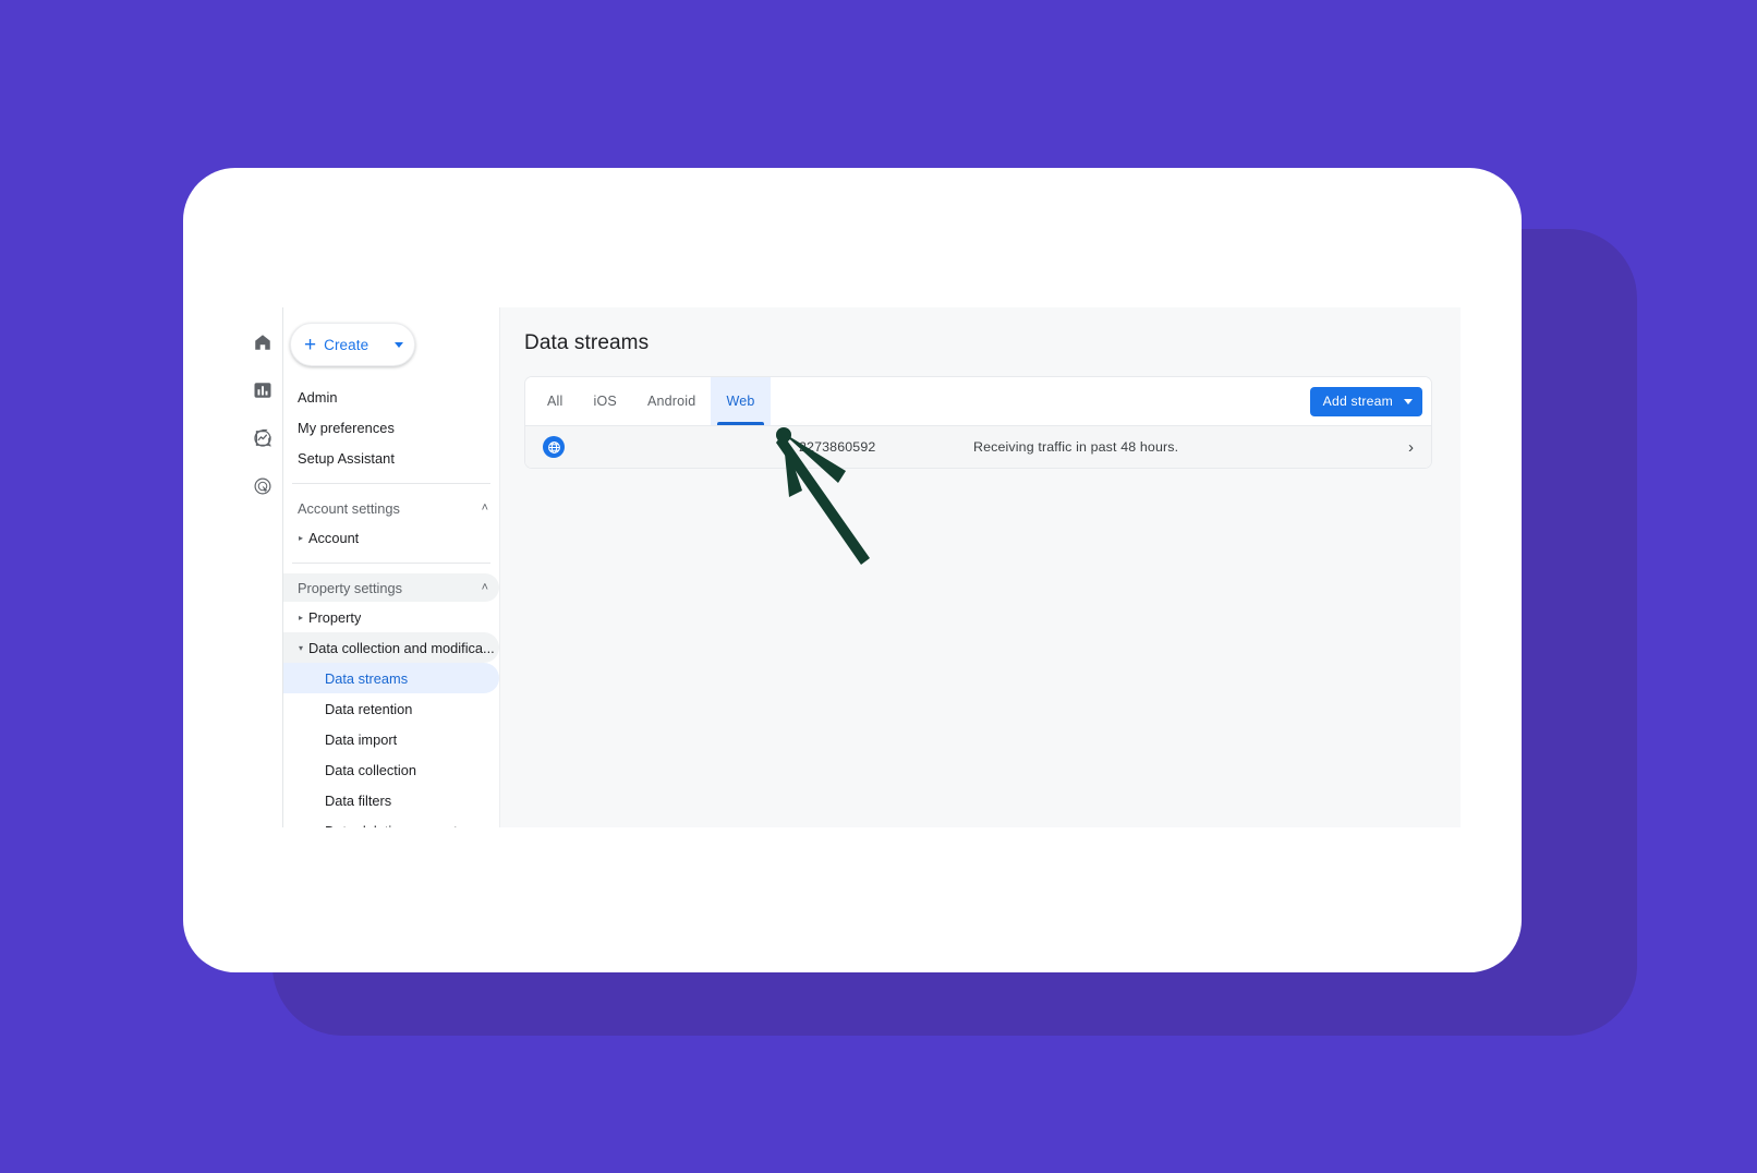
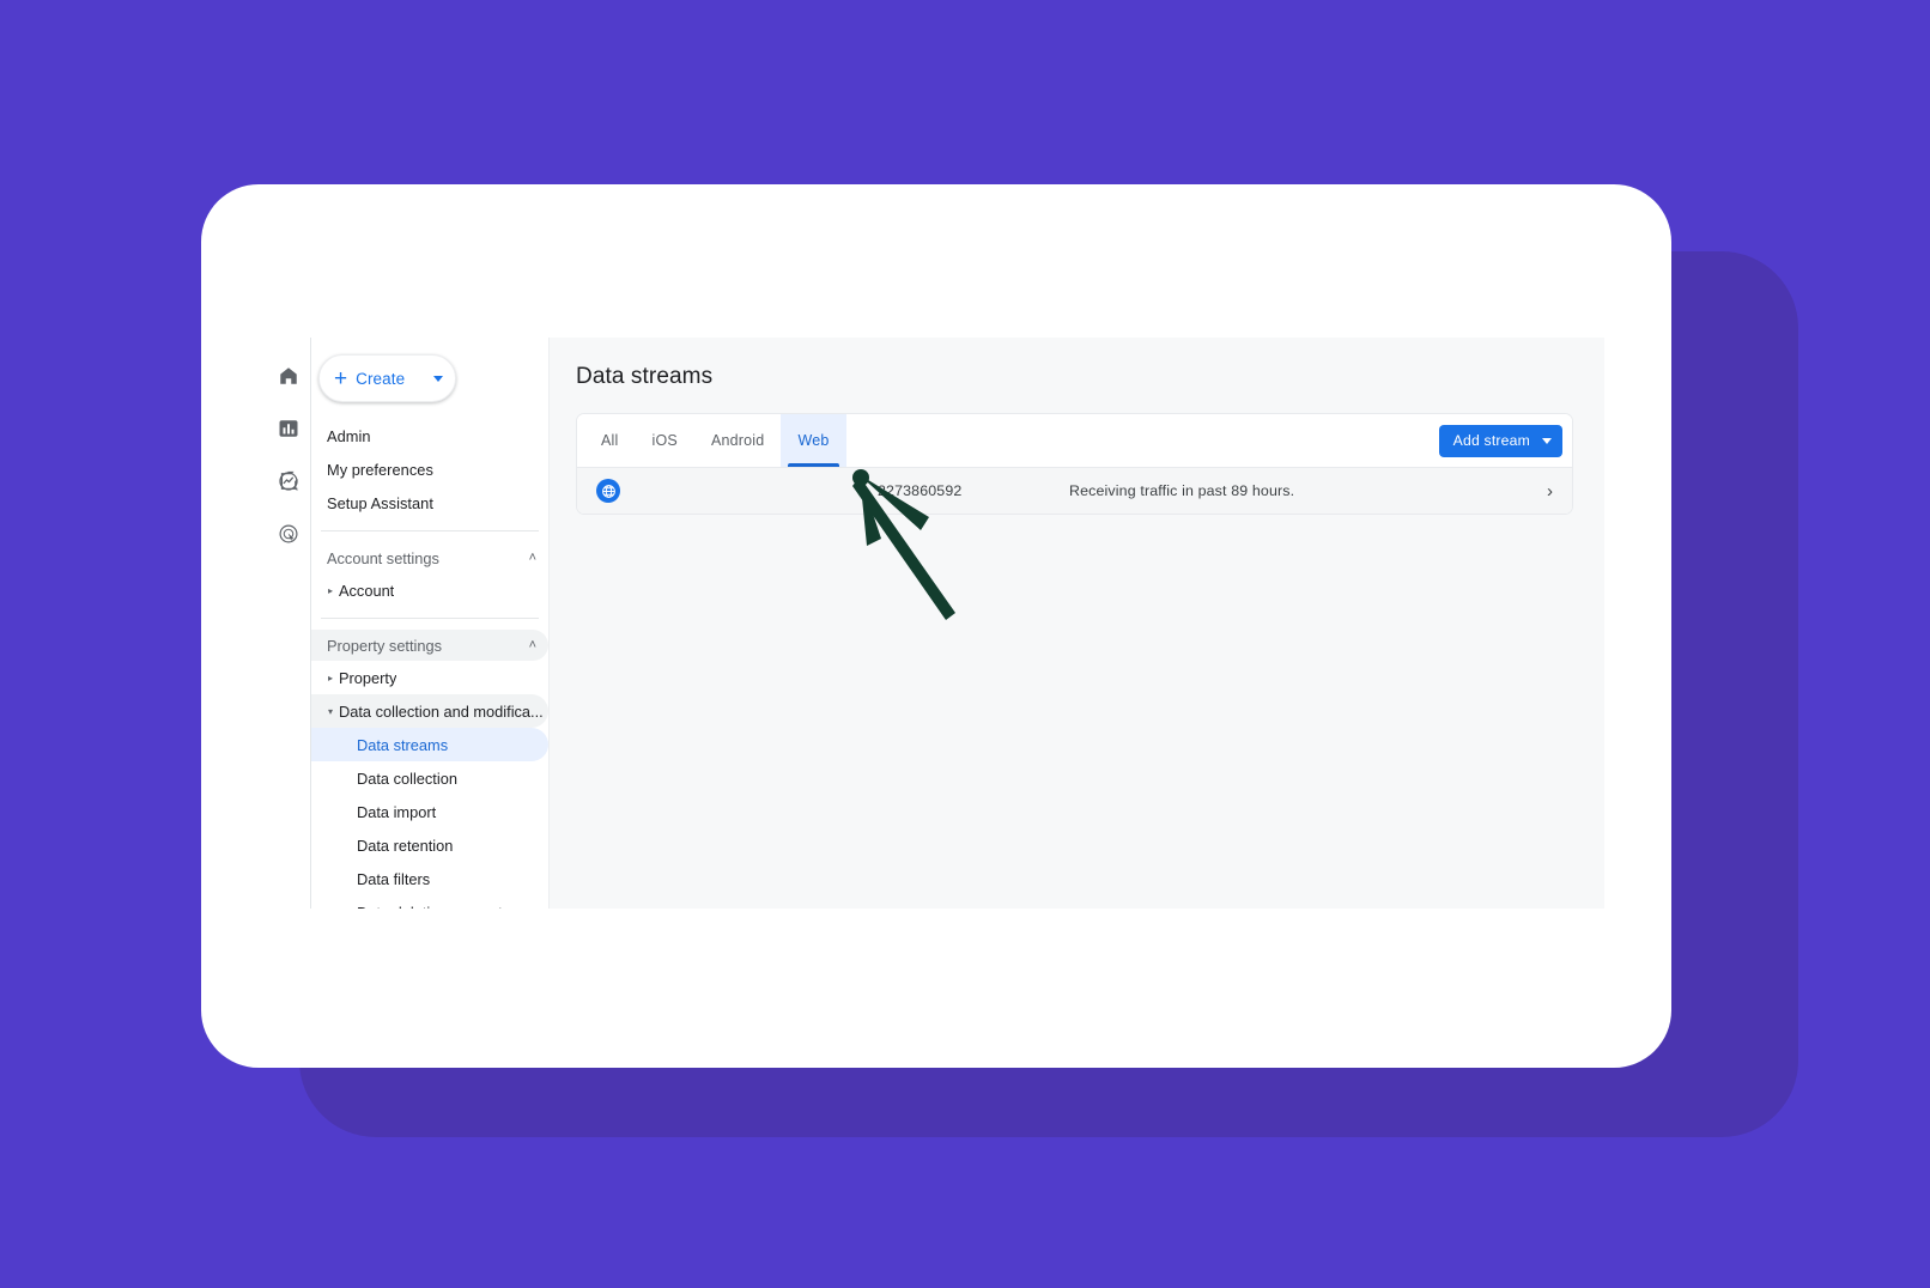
  +
  Create
  Admin
  My preferences
  Setup Assistant
  Account settings
  ˄
  ▸
  Account
  Property settings
  ˄
  ▸
  Property
  ▾
  Data collection and modifica...
  Data streams
- Data retention
+ Data collection
  Data import
- Data collection
+ Data retention
  Data filters
  Data streams
  All
  iOS
  Android
  Web
  Add stream
  273860592
- Receiving traffic in past 48 hours.
+ Receiving traffic in past 89 hours.
  ›
